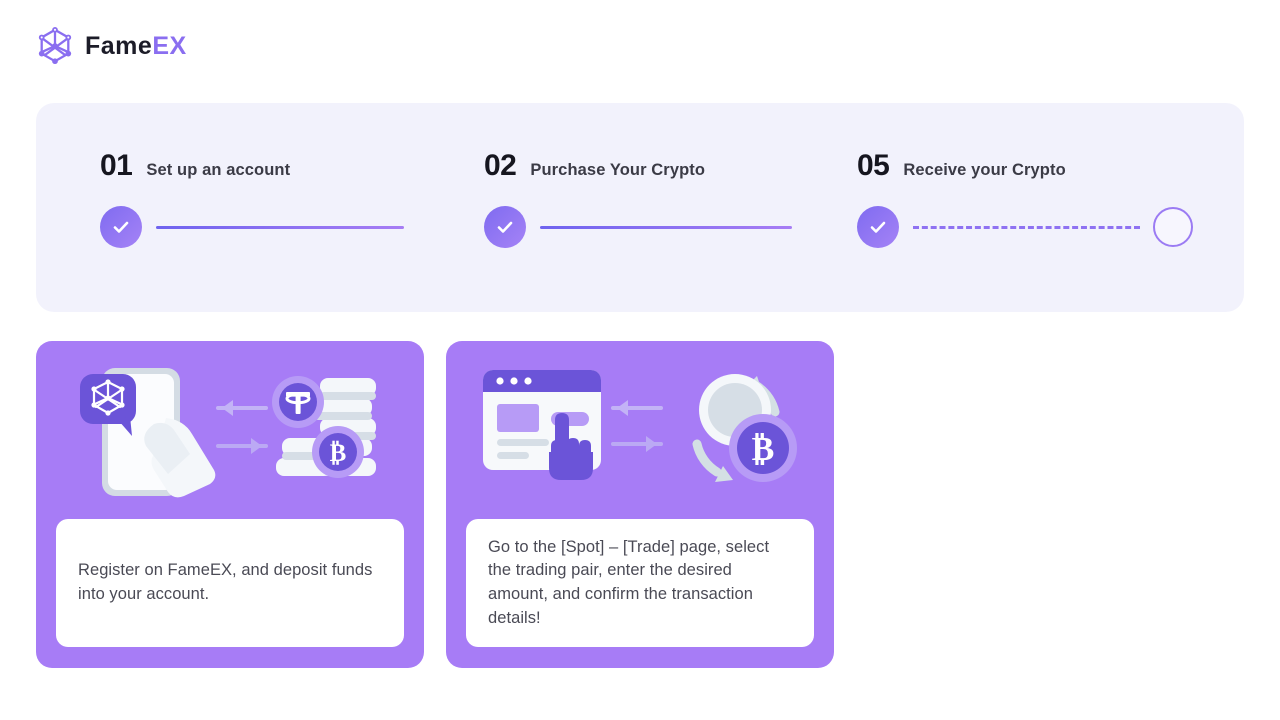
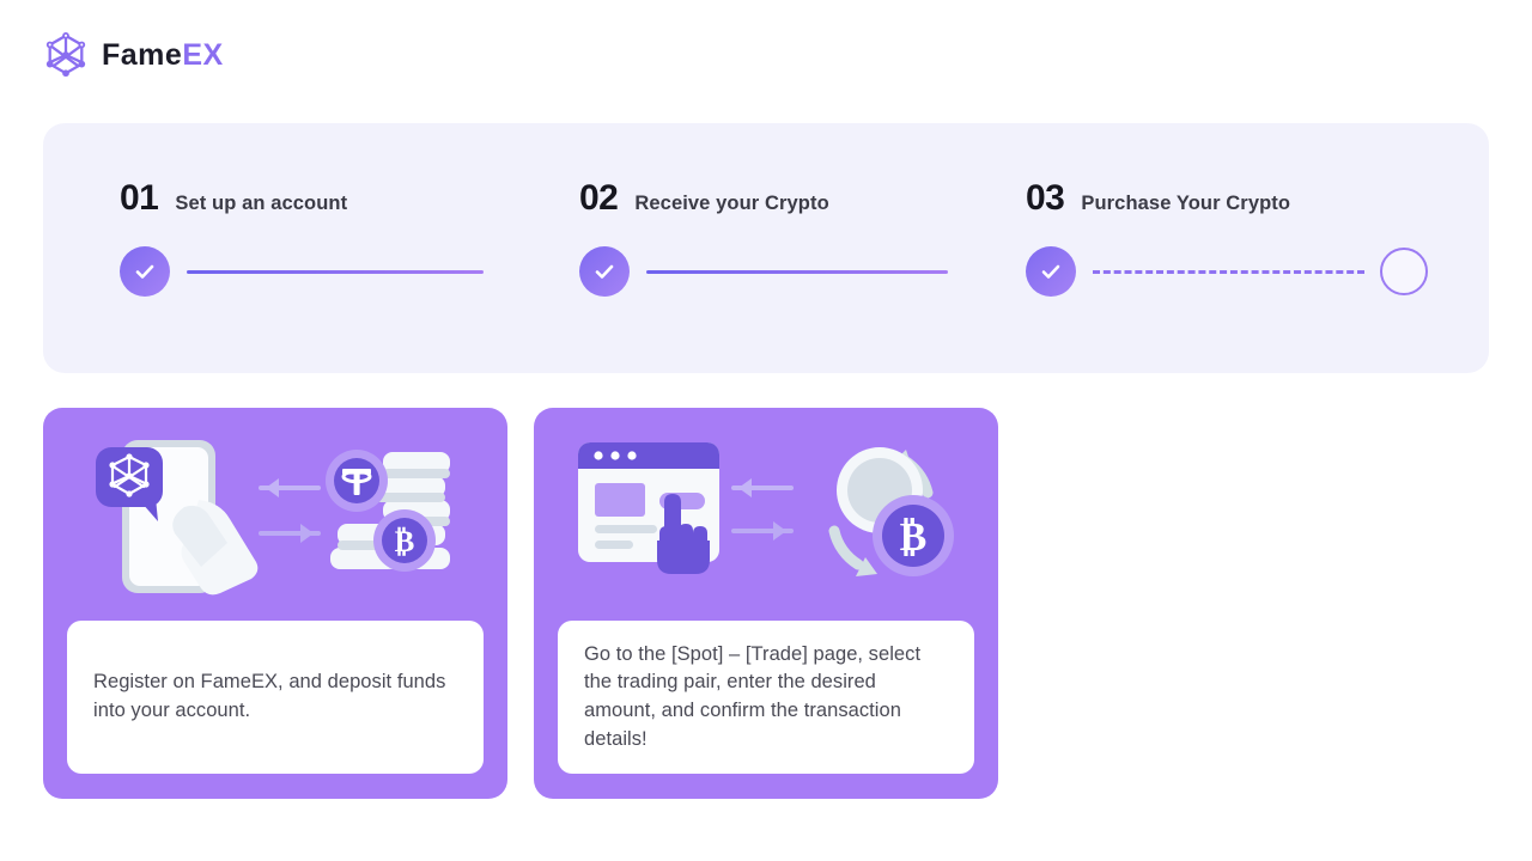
  FameEX
  01
  Set up an account
  02
- Purchase Your Crypto
+ Receive your Crypto
- 05
+ 03
- Receive your Crypto
+ Purchase Your Crypto
  ₿
  Register on FameEX, and deposit funds into your account.
  ₿
  Go to the [Spot] – [Trade] page, select the trading pair, enter the desired amount, and confirm the transaction details!
